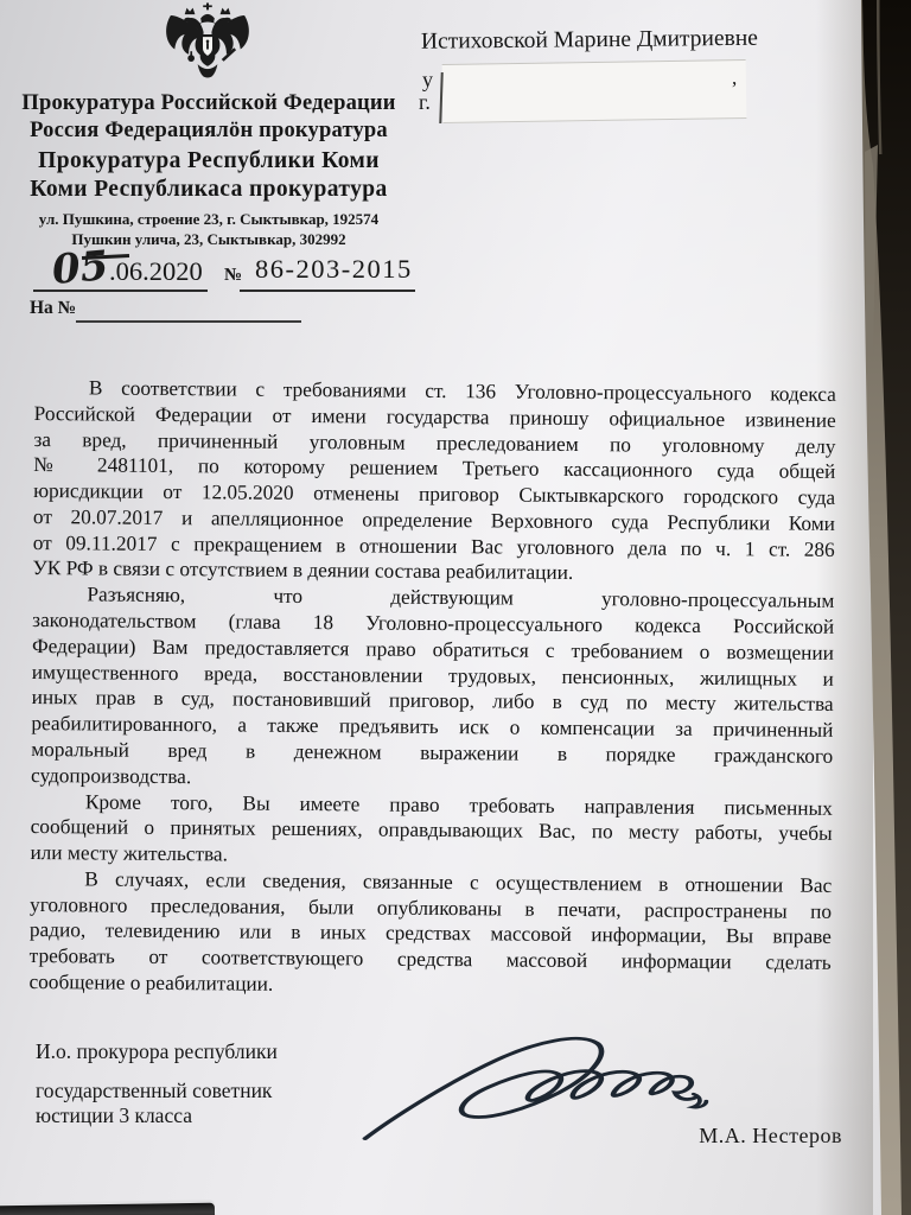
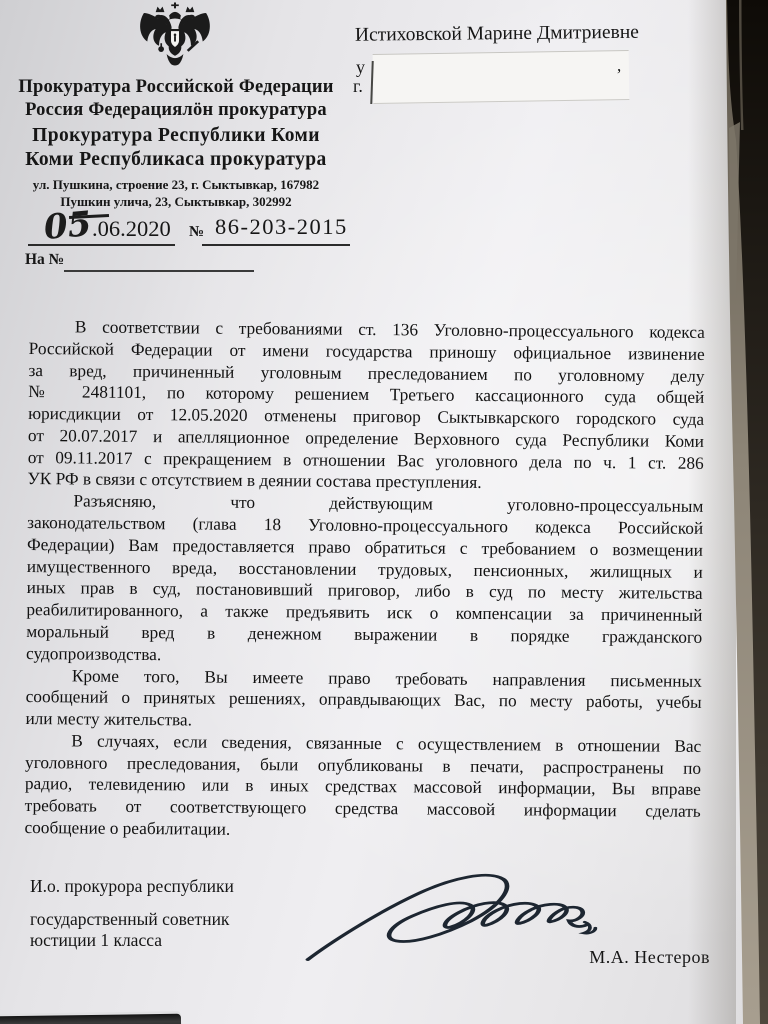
  Прокуратура Российской Федерации
  Россия Федерациялöн прокуратура
  Прокуратура Республики Коми
  Коми Республикаса прокуратура
- ул. Пушкина, строение 23, г. Сыктывкар, 192574
+ ул. Пушкина, строение 23, г. Сыктывкар, 167982
  Пушкин улича, 23, Сыктывкар, 302992
  Истиховской Марине Дмитриевне
  у
  г.
  ,
  .06.2020
  №
  86-203-2015
  На №
  В соответствии с требованиями ст. 136 Уголовно-процессуального кодек
  Российской Федерации от имени государства приношу официальное извинен
  за вред, причиненный уголовным преследованием по уголовному де
  № 2481101, по которому решением Третьего кассационного суда общ
  юрисдикции от 12.05.2020 отменены приговор Сыктывкарского городского су
  от 20.07.2017 и апелляционное определение Верховного суда Республики Ко
  от 09.11.2017 с прекращением в отношении Вас уголовного дела по ч. 1 ст. 2
- УК РФ в связи с отсутствием в деянии состава реабилитации.
+ УК РФ в связи с отсутствием в деянии состава преступления.
  Разъясняю, что действующим уголовно-процессуальны
  законодательством (глава 18 Уголовно-процессуального кодекса Российск
  Федерации) Вам предоставляется право обратиться с требованием о возмещен
  имущественного вреда, восстановлении трудовых, пенсионных, жилищных
  иных прав в суд, постановивший приговор, либо в суд по месту жительст
  реабилитированного, а также предъявить иск о компенсации за причиненн
  моральный вред в денежном выражении в порядке гражданско
  судопроизводства.
  Кроме того, Вы имеете право требовать направления письменн
  сообщений о принятых решениях, оправдывающих Вас, по месту работы, учеб
  или месту жительства.
  В случаях, если сведения, связанные с осуществлением в отношении В
  уголовного преследования, были опубликованы в печати, распространены
  радио, телевидению или в иных средствах массовой информации, Вы впра
  требовать от соответствующего средства массовой информации сдела
  сообщение о реабилитации.
  И.о. прокурора республики
  государственный советник
- юстиции 3 класса
+ юстиции 1 класса
  М.А. Нестер
